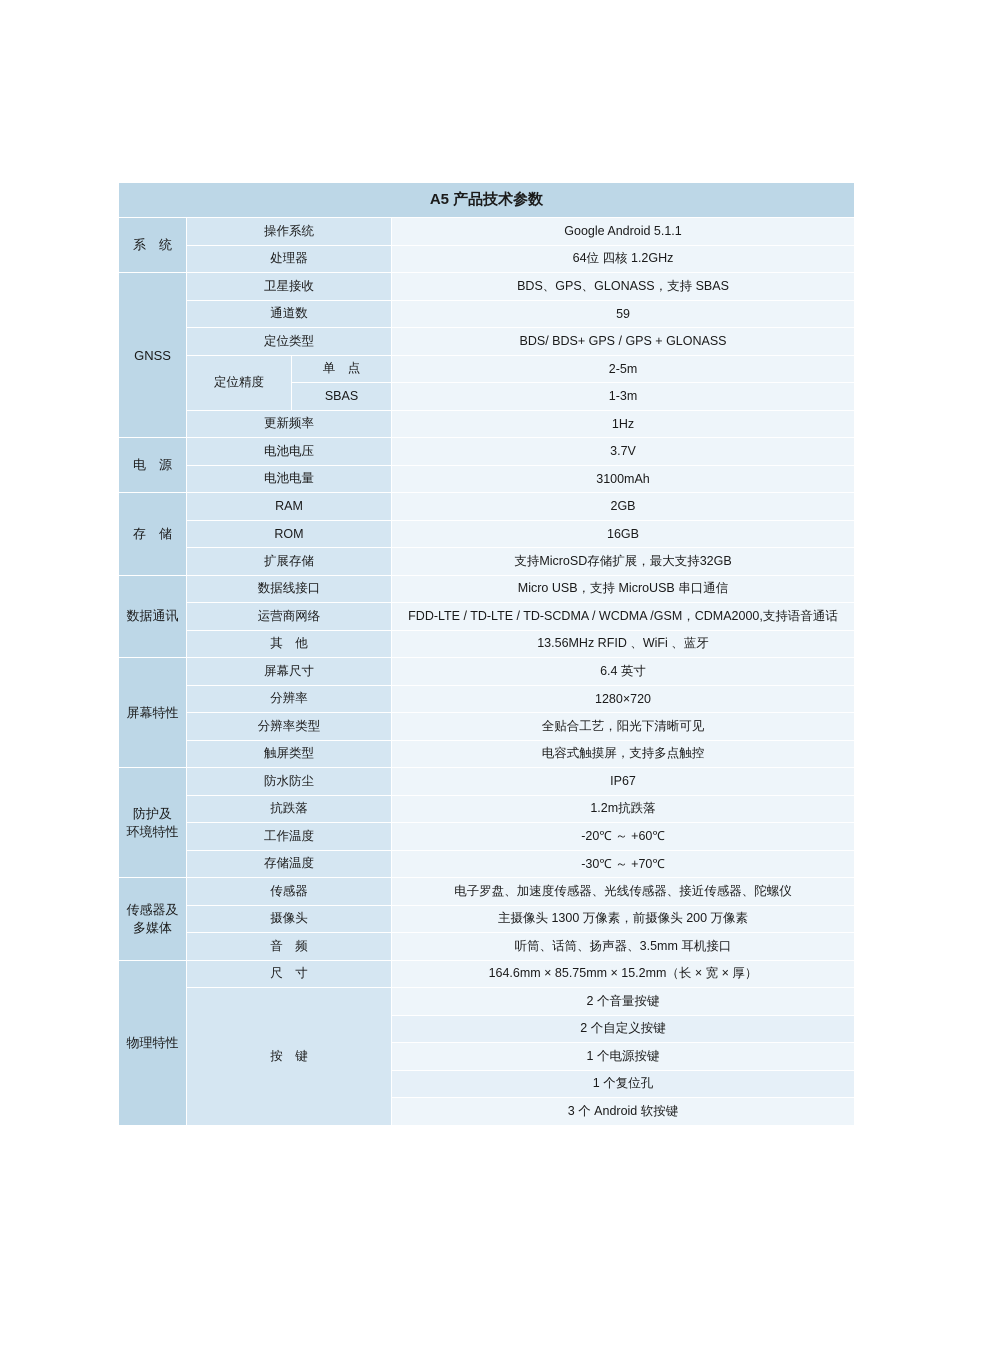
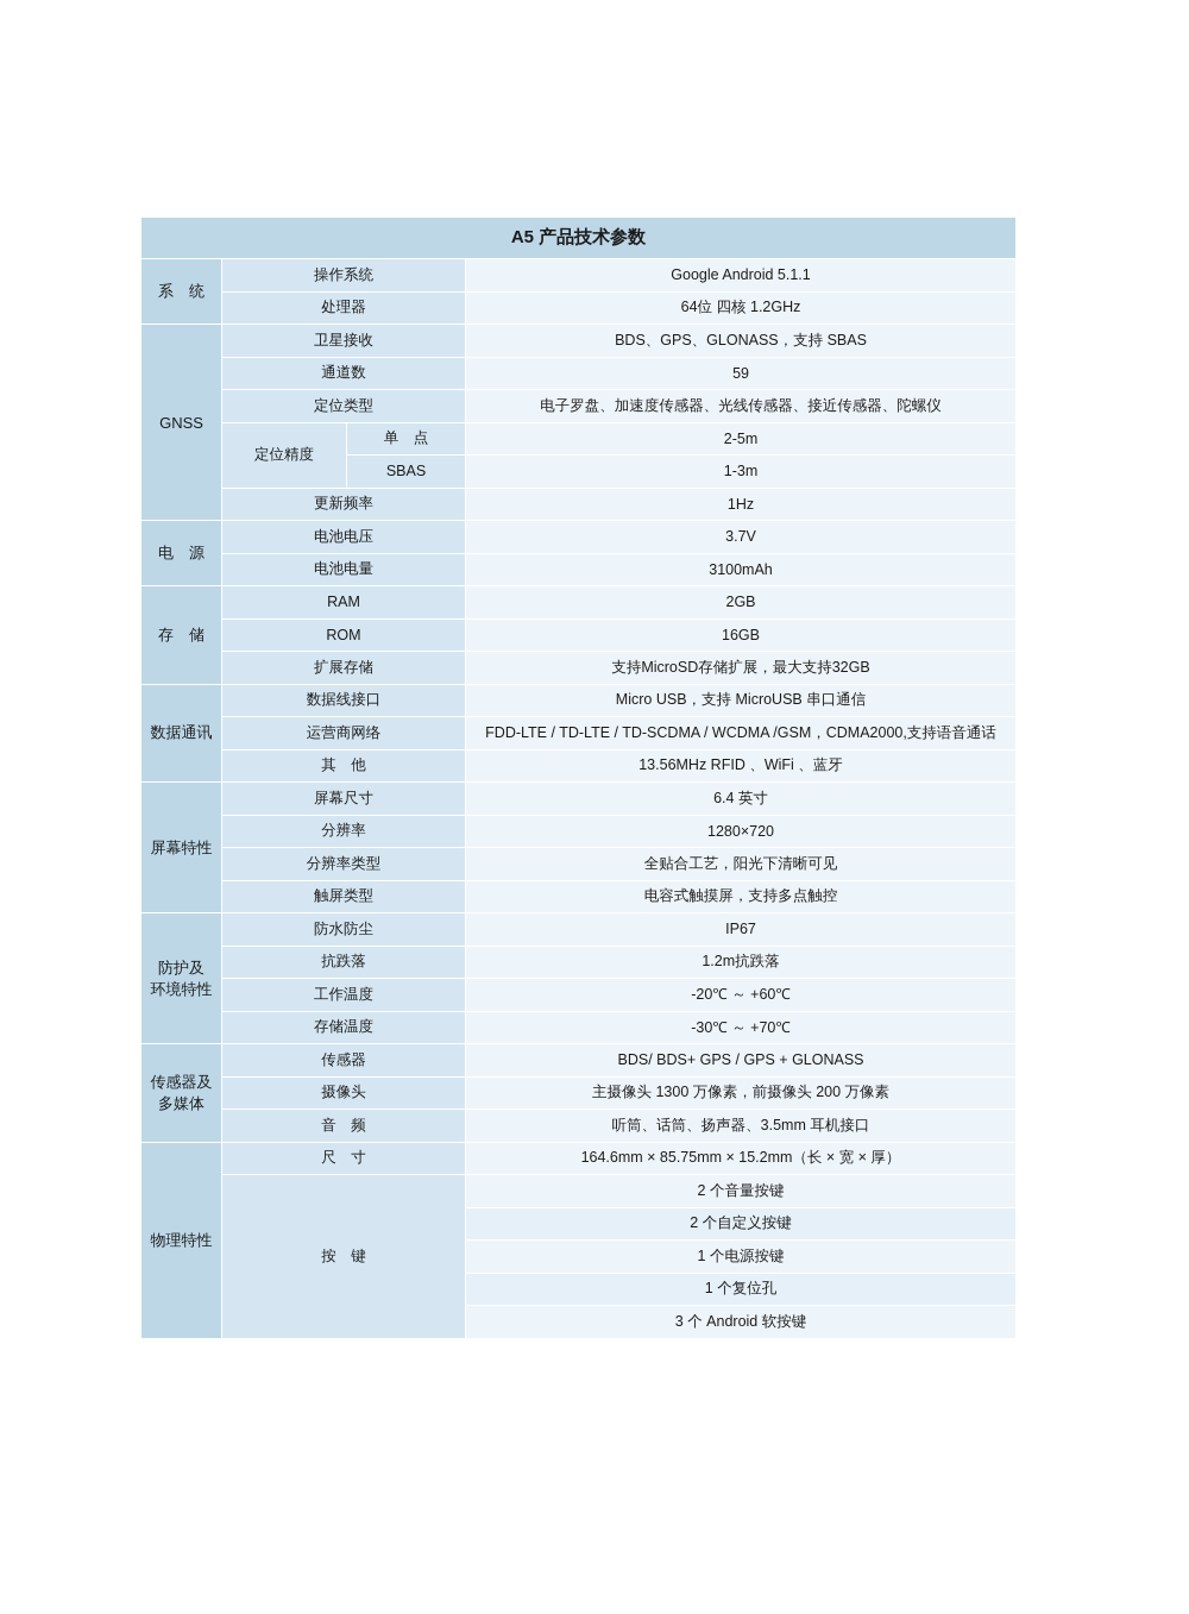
  A5 产品技术参数
  系 统	操作系统	Google Android 5.1.1
  处理器	64位 四核 1.2GHz
  GNSS	卫星接收	BDS、GPS、GLONASS，支持 SBAS
  通道数	59
- 定位类型	BDS/ BDS+ GPS / GPS + GLONASS
+ 定位类型	电子罗盘、加速度传感器、光线传感器、接近传感器、陀螺仪
  定位精度	单 点	2-5m
  SBAS	1-3m
  更新频率	1Hz
  电 源	电池电压	3.7V
  电池电量	3100mAh
  存 储	RAM	2GB
  ROM	16GB
  扩展存储	支持MicroSD存储扩展，最大支持32GB
  数据通讯	数据线接口	Micro USB，支持 MicroUSB 串口通信
  运营商网络	FDD-LTE / TD-LTE / TD-SCDMA / WCDMA /GSM，CDMA2000,支持语音通话
  其 他	13.56MHz RFID 、WiFi 、蓝牙
  屏幕特性	屏幕尺寸	6.4 英寸
  分辨率	1280×720
  分辨率类型	全贴合工艺，阳光下清晰可见
  触屏类型	电容式触摸屏，支持多点触控
  防护及 环境特性	防水防尘	IP67
  抗跌落	1.2m抗跌落
  工作温度	-20℃ ～ +60℃
  存储温度	-30℃ ～ +70℃
- 传感器及 多媒体	传感器	电子罗盘、加速度传感器、光线传感器、接近传感器、陀螺仪
+ 传感器及 多媒体	传感器	BDS/ BDS+ GPS / GPS + GLONASS
  摄像头	主摄像头 1300 万像素，前摄像头 200 万像素
  音 频	听筒、话筒、扬声器、3.5mm 耳机接口
  物理特性	尺 寸	164.6mm × 85.75mm × 15.2mm（长 × 宽 × 厚）
  按 键	2 个音量按键
  2 个自定义按键
  1 个电源按键
  1 个复位孔
  3 个 Android 软按键
